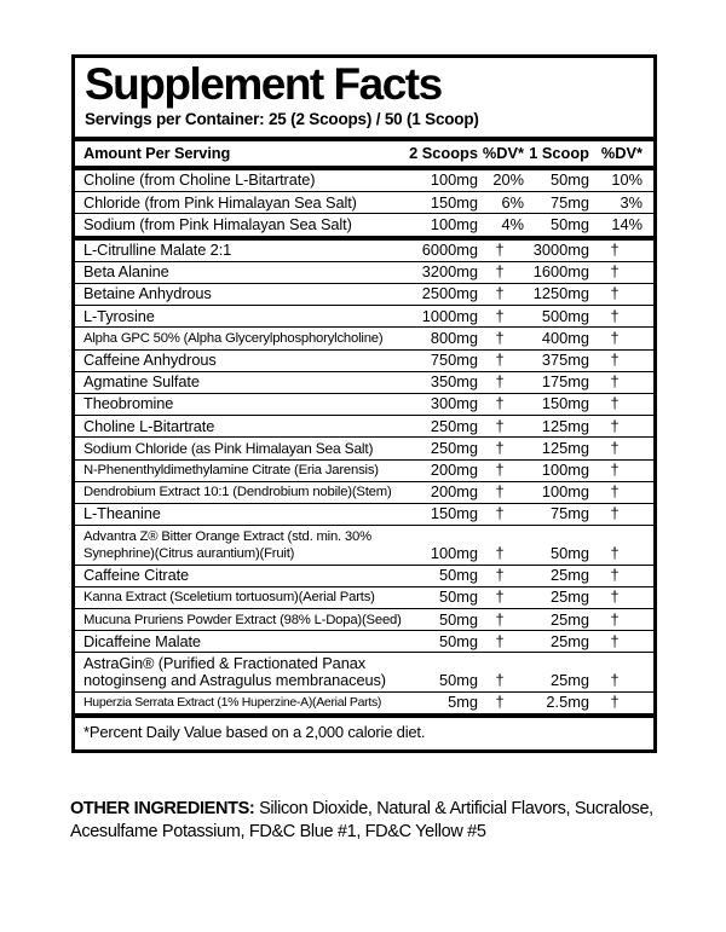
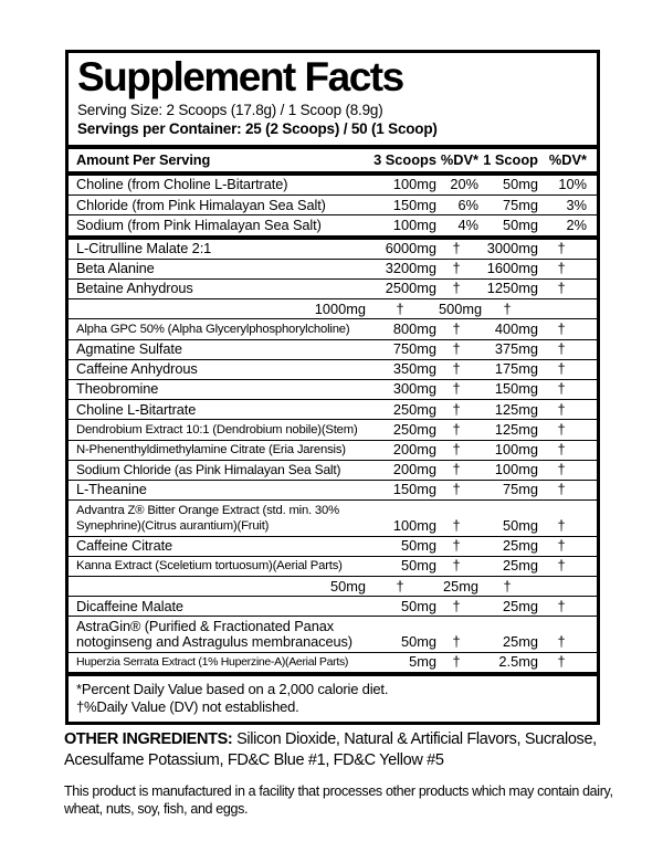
  Supplement Facts
+ Serving Size: 2 Scoops (17.8g) / 1 Scoop (8.9g)
  Servings per Container: 25 (2 Scoops) / 50 (1 Scoop)
  Amount Per Serving
- 2 Scoops
+ 3 Scoops
  %DV*
  1 Scoop
  %DV*
  Choline (from Choline L-Bitartrate)
  100mg
  20%
  50mg
  10%
  Chloride (from Pink Himalayan Sea Salt)
  150mg
  6%
  75mg
  3%
  Sodium (from Pink Himalayan Sea Salt)
  100mg
  4%
  50mg
- 14%
+ 2%
  L-Citrulline Malate 2:1
  6000mg
  †
  3000mg
  †
  Beta Alanine
  3200mg
  †
  1600mg
  †
  Betaine Anhydrous
  2500mg
  †
  1250mg
  †
- L-Tyrosine
  1000mg
  †
  500mg
  †
  Alpha GPC 50% (Alpha Glycerylphosphorylcholine)
  800mg
  †
  400mg
  †
- Caffeine Anhydrous
+ Agmatine Sulfate
  750mg
  †
  375mg
  †
- Agmatine Sulfate
+ Caffeine Anhydrous
  350mg
  †
  175mg
  †
  Theobromine
  300mg
  †
  150mg
  †
  Choline L-Bitartrate
  250mg
  †
  125mg
  †
- Sodium Chloride (as Pink Himalayan Sea Salt)
+ Dendrobium Extract 10:1 (Dendrobium nobile)(Stem)
  250mg
  †
  125mg
  †
  N-Phenenthyldimethylamine Citrate (Eria Jarensis)
  200mg
  †
  100mg
  †
- Dendrobium Extract 10:1 (Dendrobium nobile)(Stem)
+ Sodium Chloride (as Pink Himalayan Sea Salt)
  200mg
  †
  100mg
  †
  L-Theanine
  150mg
  †
  75mg
  †
  Advantra Z® Bitter Orange Extract (std. min. 30%
  Synephrine)(Citrus aurantium)(Fruit)
  100mg
  †
  50mg
  †
  Caffeine Citrate
  50mg
  †
  25mg
  †
  Kanna Extract (Sceletium tortuosum)(Aerial Parts)
  50mg
  †
  25mg
  †
- Mucuna Pruriens Powder Extract (98% L-Dopa)(Seed)
  50mg
  †
  25mg
  †
  Dicaffeine Malate
  50mg
  †
  25mg
  †
  AstraGin® (Purified & Fractionated Panax
  notoginseng and Astragulus membranaceus)
  50mg
  †
  25mg
  †
  Huperzia Serrata Extract (1% Huperzine-A)(Aerial Parts)
  5mg
  †
  2.5mg
  †
  *Percent Daily Value based on a 2,000 calorie diet.
+ †%Daily Value (DV) not established.
  OTHER INGREDIENTS: Silicon Dioxide, Natural & Artificial Flavors, Sucralose,
  Acesulfame Potassium, FD&C Blue #1, FD&C Yellow #5
+ This product is manufactured in a facility that processes other products which may contain dairy,
+ wheat, nuts, soy, fish, and eggs.
